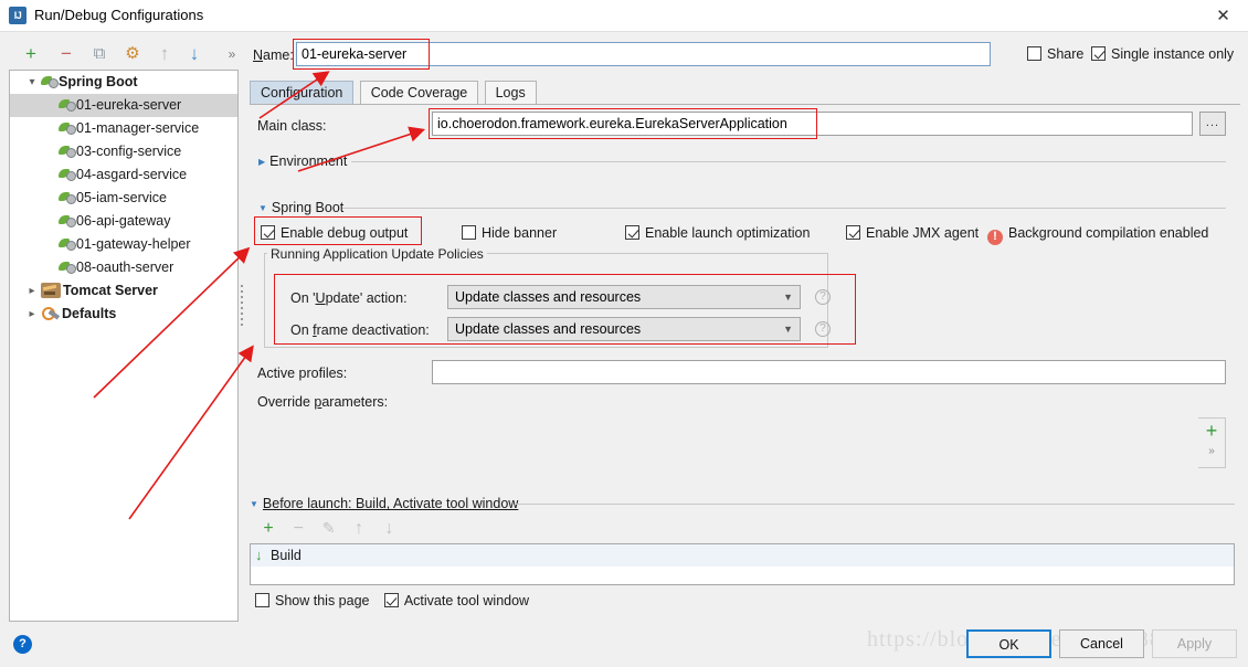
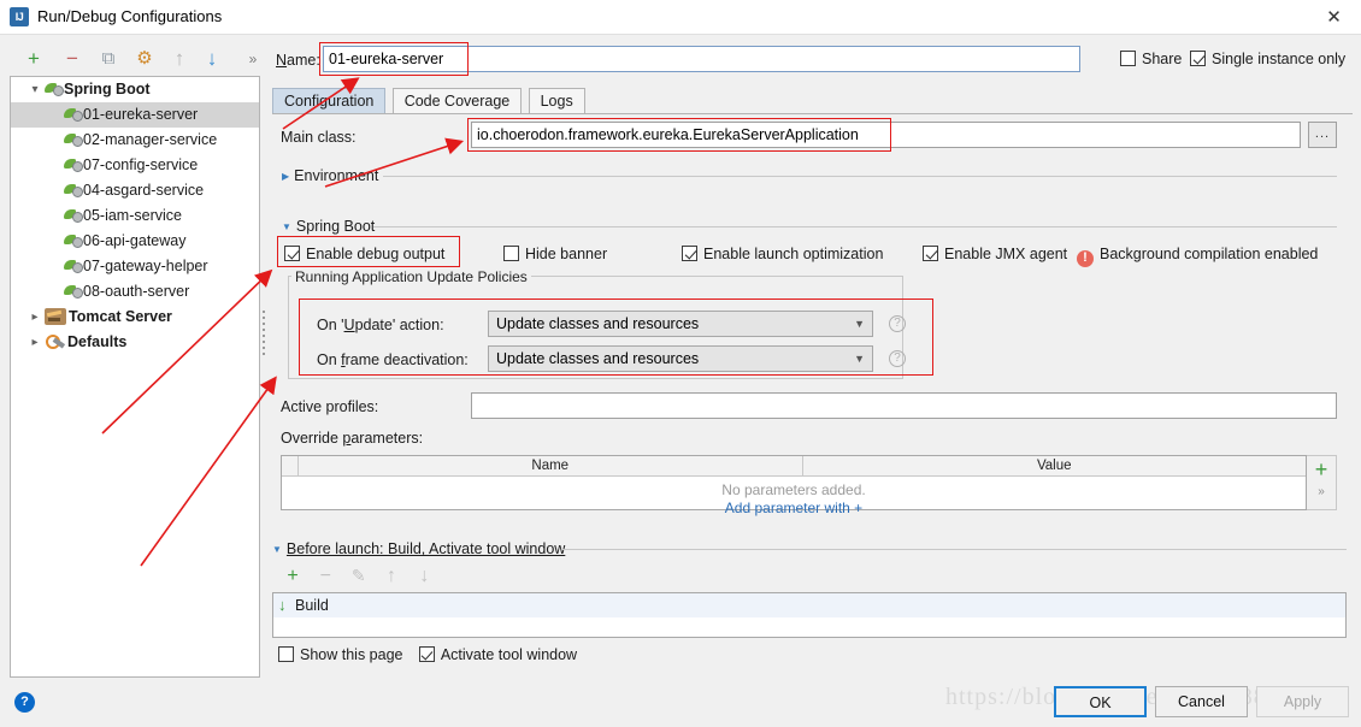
  IJ
  Run/Debug Configurations
  ✕
  +
  −
  ⧉
  ⚙
  ↑
  ↓
  »
  ▾ Spring Boot
  01-eureka-server
- 01-manager-service
+ 02-manager-service
- 03-config-service
+ 07-config-service
  04-asgard-service
  05-iam-service
  06-api-gateway
- 01-gateway-helper
+ 07-gateway-helper
  08-oauth-server
  ▸ Tomcat Server
  ▸ Defaults
  Name:
  01-eureka-server
  Share
  Single instance only
  Confiuration Code Coverage Logs
  Main class:
  io.choerodon.framework.eureka.EurekaServerApplication
  ...
  ▶ Environment
  ▼ Spring Boo
  Enable debug output
  Hide banner
  Enable launch optimization
  Enable JMX agent
  ! Background compilation enabled
  Running Application Update Policies
  On 'Update' action:
  Update classes and resources
  ▼
  ?
  On frame deactivation:
  Update classes and resources
  ▼
  ?
  Active profiles:
  Override parameters:
+ Name
+ Value
+ No parameters added.
+ Add parameter with +
  +
  »
  ▼ Before launch: Build, Activate tool window
  + − ✎ ↑ ↓
  ↓ Build
  Show this page Activate tool window
  ?
  OK
  Cancel
  Apply
